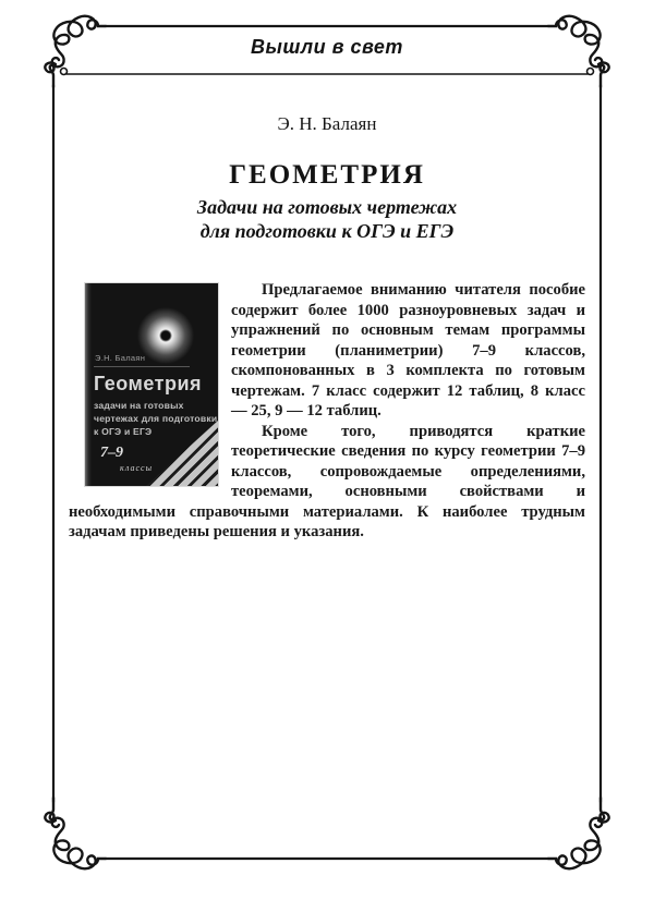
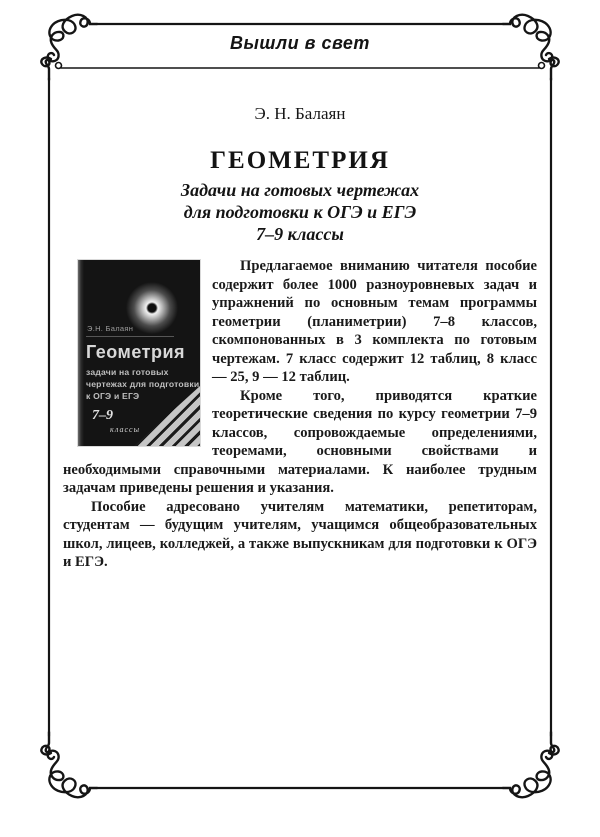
  Вышли в свет
  Э. Н. Балаян
  ГЕОМЕТРИЯ
  Задачи на готовых чертежах
  для подготовки к ОГЭ и ЕГЭ
+ 7–9 классы
  Э.Н. Балаян
  Геометрия
  задачи на готовых
  чертежах для подготовки
  к ОГЭ и ЕГЭ
  7–9
  классы
- Предлагаемое вниманию читателя пособие содержит более 1000 разноуровневых задач и упражнений по основным темам программы геометрии (планиметрии) 7–9 классов, скомпонованных в 3 комплекта по готовым чертежам. 7 класс содержит 12 таблиц, 8 класс — 25, 9 — 12 таблиц.
+ Предлагаемое вниманию читателя пособие содержит более 1000 разноуровневых задач и упражнений по основным темам программы геометрии (планиметрии) 7–8 классов, скомпонованных в 3 комплекта по готовым чертежам. 7 класс содержит 12 таблиц, 8 класс — 25, 9 — 12 таблиц.
  Кроме того, приводятся краткие теоретические сведения по курсу геометрии 7–9 классов, сопровождаемые определениями, теоремами, основными свойствами и необходимыми справочными материалами. К наиболее трудным задачам приведены решения и указания.
+ Пособие адресовано учителям математики, репетиторам, студентам — будущим учителям, учащимся общеобразовательных школ, лицеев, колледжей, а также выпускникам для подготовки к ОГЭ и ЕГЭ.
